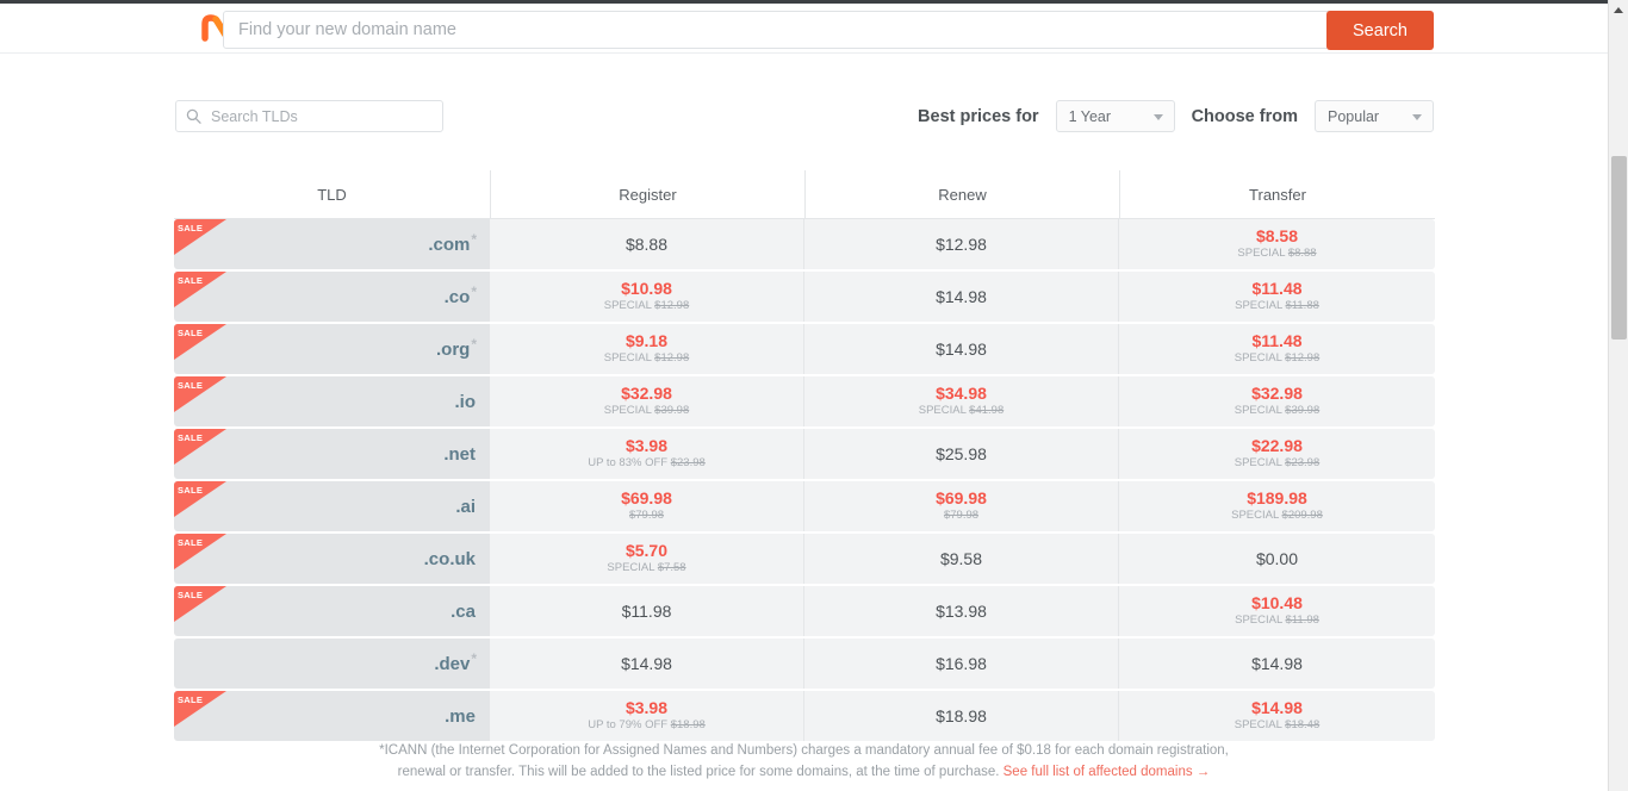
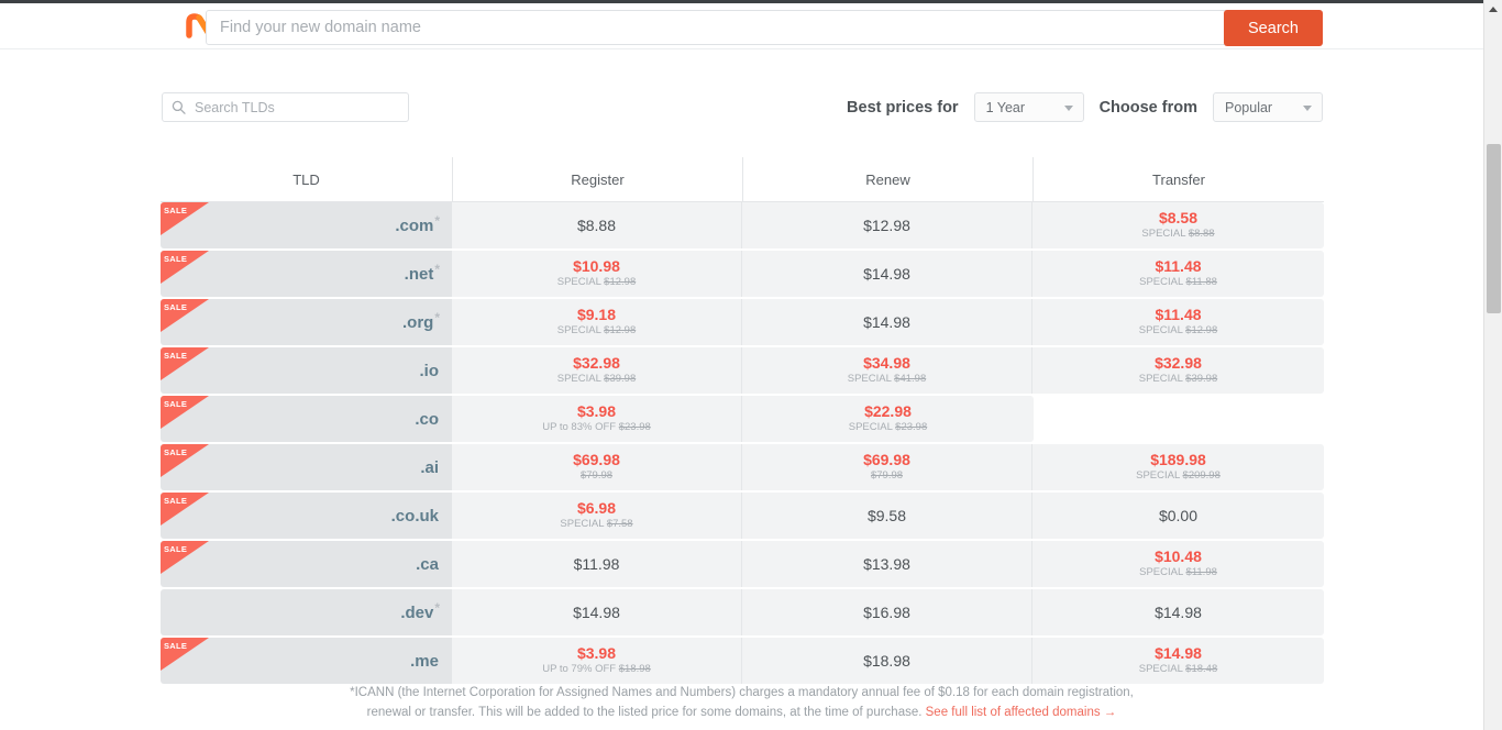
  Find your new domain name
  Search
  Search TLDs
  Best prices for
  1 Year
  Choose from
  Popular
  TLD
  Register
  Renew
  Transfer
  SALE
  .com*
  $8.88
  $12.98
  $8.58
  SPECIAL $8.88
  SALE
- .co*
+ .net*
  $10.98
  SPECIAL $12.98
  $14.98
  $11.48
  SPECIAL $11.88
  SALE
  .org*
  $9.18
  SPECIAL $12.98
  $14.98
  $11.48
  SPECIAL $12.98
  SALE
  .io
  $32.98
  SPECIAL $39.98
  $34.98
  SPECIAL $41.98
  $32.98
  SPECIAL $39.98
  SALE
- .net
+ .co
  $3.98
  UP to 83% OFF $23.98
- $25.98
  $22.98
  SPECIAL $23.98
  SALE
  .ai
  $69.98
  $79.98
  $69.98
  $79.98
  $189.98
  SPECIAL $209.98
  SALE
  .co.uk
- $5.70
+ $6.98
  SPECIAL $7.58
  $9.58
  $0.00
  SALE
  .ca
  $11.98
  $13.98
  $10.48
  SPECIAL $11.98
  .dev*
  $14.98
  $16.98
  $14.98
  SALE
  .me
  $3.98
  UP to 79% OFF $18.98
  $18.98
  $14.98
  SPECIAL $18.48
  *ICANN (the Internet Corporation for Assigned Names and Numbers) charges a mandatory annual fee of $0.18 for each domain registration,
  renewal or transfer. This will be added to the listed price for some domains, at the time of purchase. See full list of affected domains →
